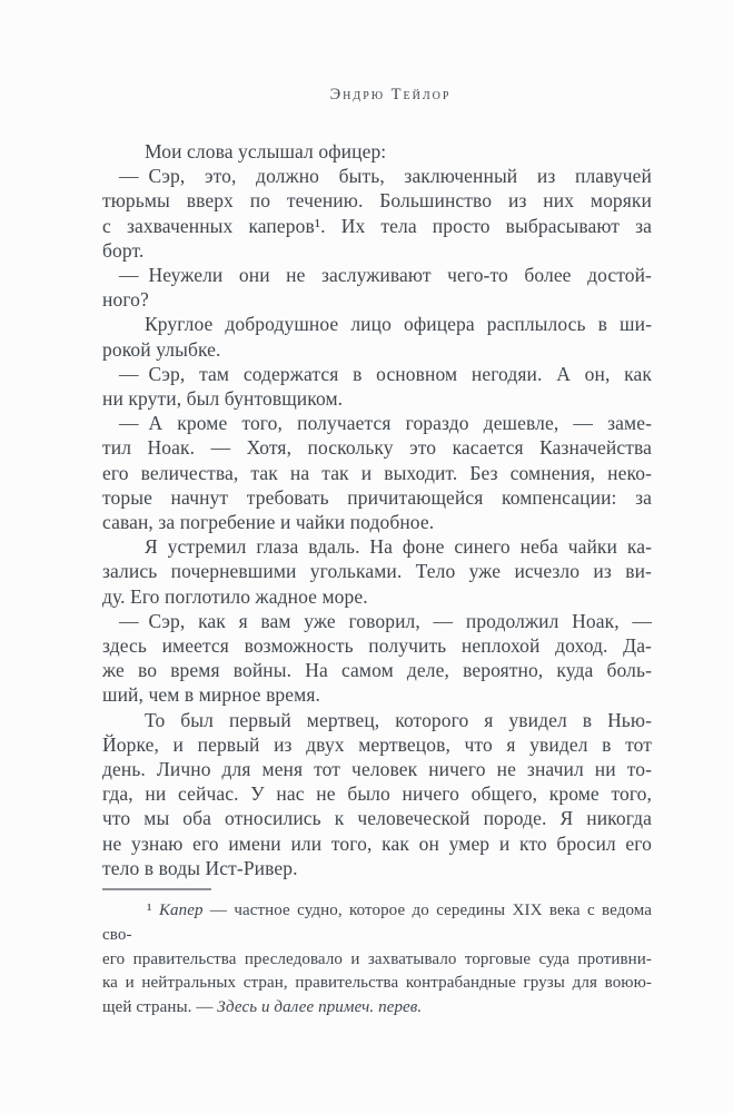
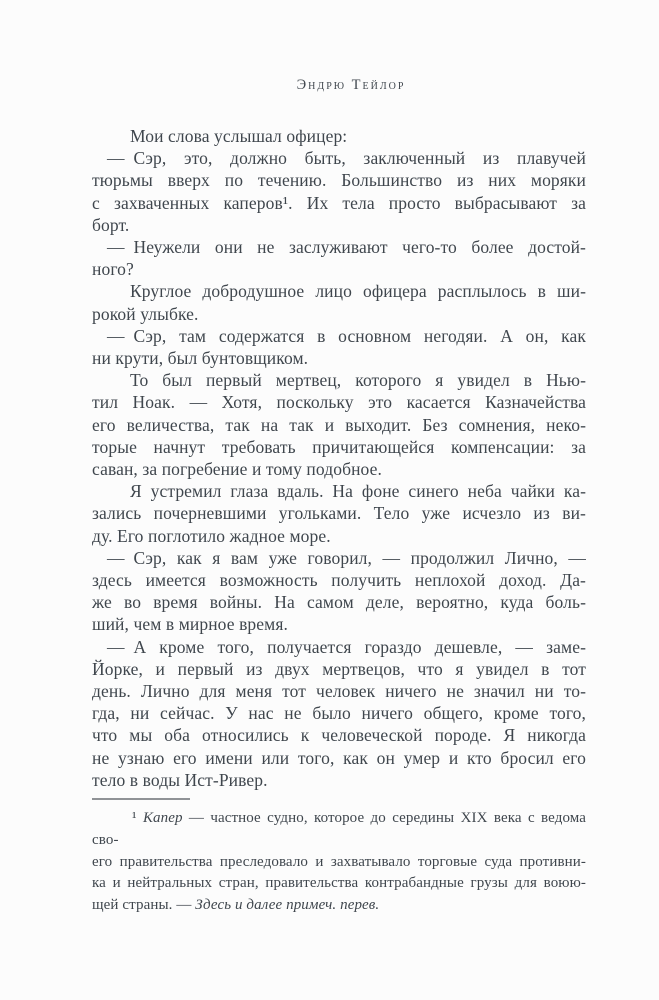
  Эндрю Тейлор
  Мои слова услышал офицер:
  — Сэр, это, должно быть, заключенный из плавучей
  тюрьмы вверх по течению. Большинство из них моряки
  с захваченных каперов¹. Их тела просто выбрасывают за
  борт.
  — Неужели они не заслуживают чего-то более достой-
  ного?
  Круглое добродушное лицо офицера расплылось в ши-
  рокой улыбке.
  — Сэр, там содержатся в основном негодяи. А он, как
  ни крути, был бунтовщиком.
- — А кроме того, получается гораздо дешевле, — заме-
+ То был первый мертвец, которого я увидел в Нью-
  тил Ноак. — Хотя, поскольку это касается Казначейства
  его величества, так на так и выходит. Без сомнения, неко-
  торые начнут требовать причитающейся компенсации: за
- саван, за погребение и чайки подобное.
+ саван, за погребение и тому подобное.
  Я устремил глаза вдаль. На фоне синего неба чайки ка-
  зались почерневшими угольками. Тело уже исчезло из ви-
  ду. Его поглотило жадное море.
- — Сэр, как я вам уже говорил, — продолжил Ноак, —
+ — Сэр, как я вам уже говорил, — продолжил Лично, —
  здесь имеется возможность получить неплохой доход. Да-
  же во время войны. На самом деле, вероятно, куда боль-
  ший, чем в мирное время.
- То был первый мертвец, которого я увидел в Нью-
+ — А кроме того, получается гораздо дешевле, — заме-
  Йорке, и первый из двух мертвецов, что я увидел в тот
  день. Лично для меня тот человек ничего не значил ни то-
  гда, ни сейчас. У нас не было ничего общего, кроме того,
  что мы оба относились к человеческой породе. Я никогда
  не узнаю его имени или того, как он умер и кто бросил его
  тело в воды Ист-Ривер.
  ¹ Капер — частное судно, которое до середины XIX века с ведома сво-
  его правительства преследовало и захватывало торговые суда противни-
  ка и нейтральных стран, правительства контрабандные грузы для воюю-
  щей страны. — Здесь и далее примеч. перев.
